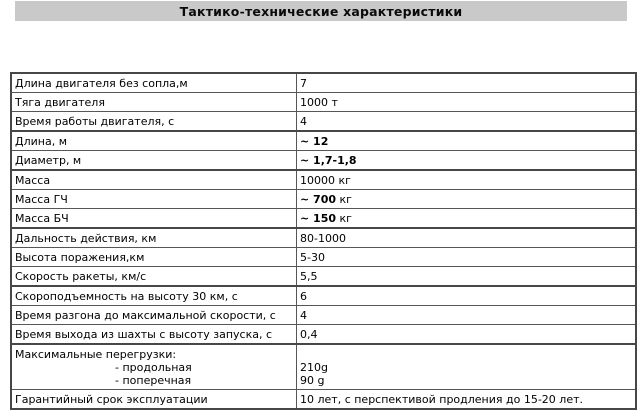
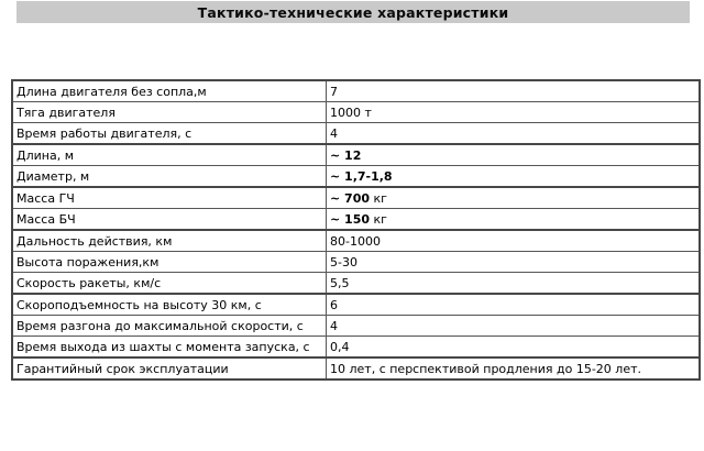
  Тактико-технические характеристики
  Длина двигателя без сопла,м	7
  Тяга двигателя	1000 т
  Время работы двигателя, с	4
  Длина, м	~ 12
  Диаметр, м	~ 1,7-1,8
- Масса	10000 кг
  Масса ГЧ	~ 700 кг
  Масса БЧ	~ 150 кг
  Дальность действия, км	80-1000
  Высота поражения,км	5-30
  Скорость ракеты, км/с	5,5
  Скороподъемность на высоту 30 км, с	6
  Время разгона до максимальной скорости, с	4
- Время выхода из шахты с высоту запуска, с	0,4
+ Время выхода из шахты с момента запуска, с	0,4
- Максимальные перегрузки:- продольная- поперечная	210g90 g
  Гарантийный срок эксплуатации	10 лет, с перспективой продления до 15-20 лет.
